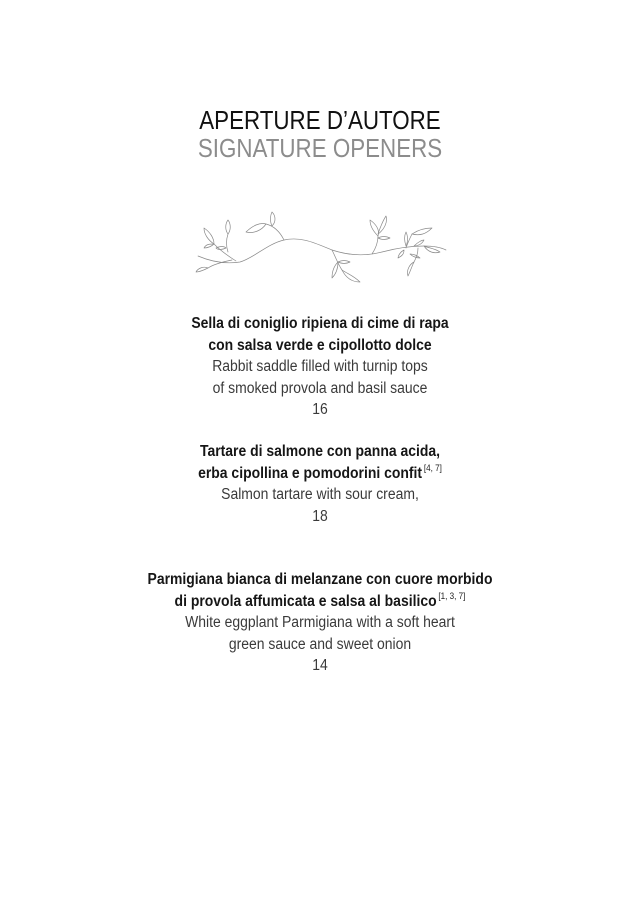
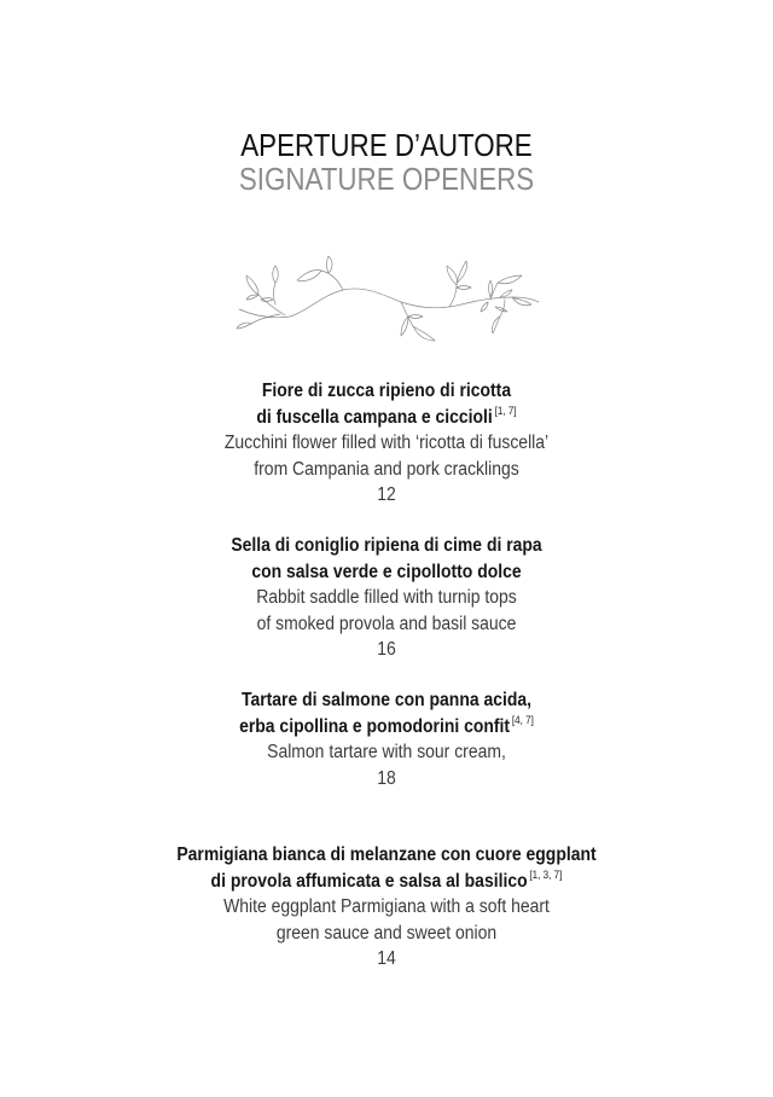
  APERTURE D’AUTORE
  SIGNATURE OPENERS
+ Fiore di zucca ripieno di ricotta
+ di fuscella campana e ciccioli [1, 7]
+ Zucchini flower filled with ‘ricotta di fuscella’
+ from Campania and pork cracklings
+ 12
  Sella di coniglio ripiena di cime di rapa
  con salsa verde e cipollotto dolce
  Rabbit saddle filled with turnip tops
  of smoked provola and basil sauce
  16
  Tartare di salmone con panna acida,
  erba cipollina e pomodorini confit [4, 7]
  Salmon tartare with sour cream,
  18
- Parmigiana bianca di melanzane con cuore morbido
+ Parmigiana bianca di melanzane con cuore eggplant
  di provola affumicata e salsa al basilico [1, 3, 7]
  White eggplant Parmigiana with a soft heart
  green sauce and sweet onion
  14
